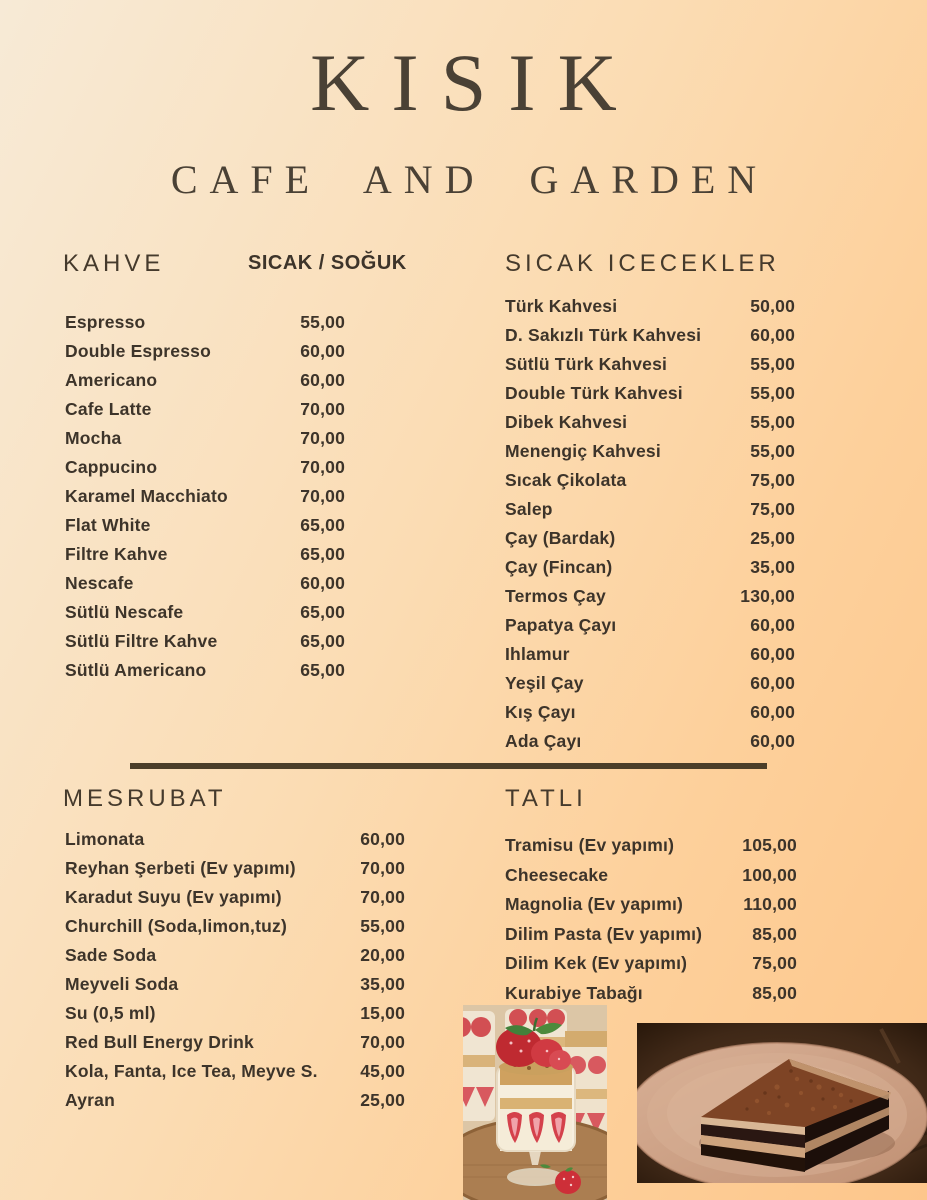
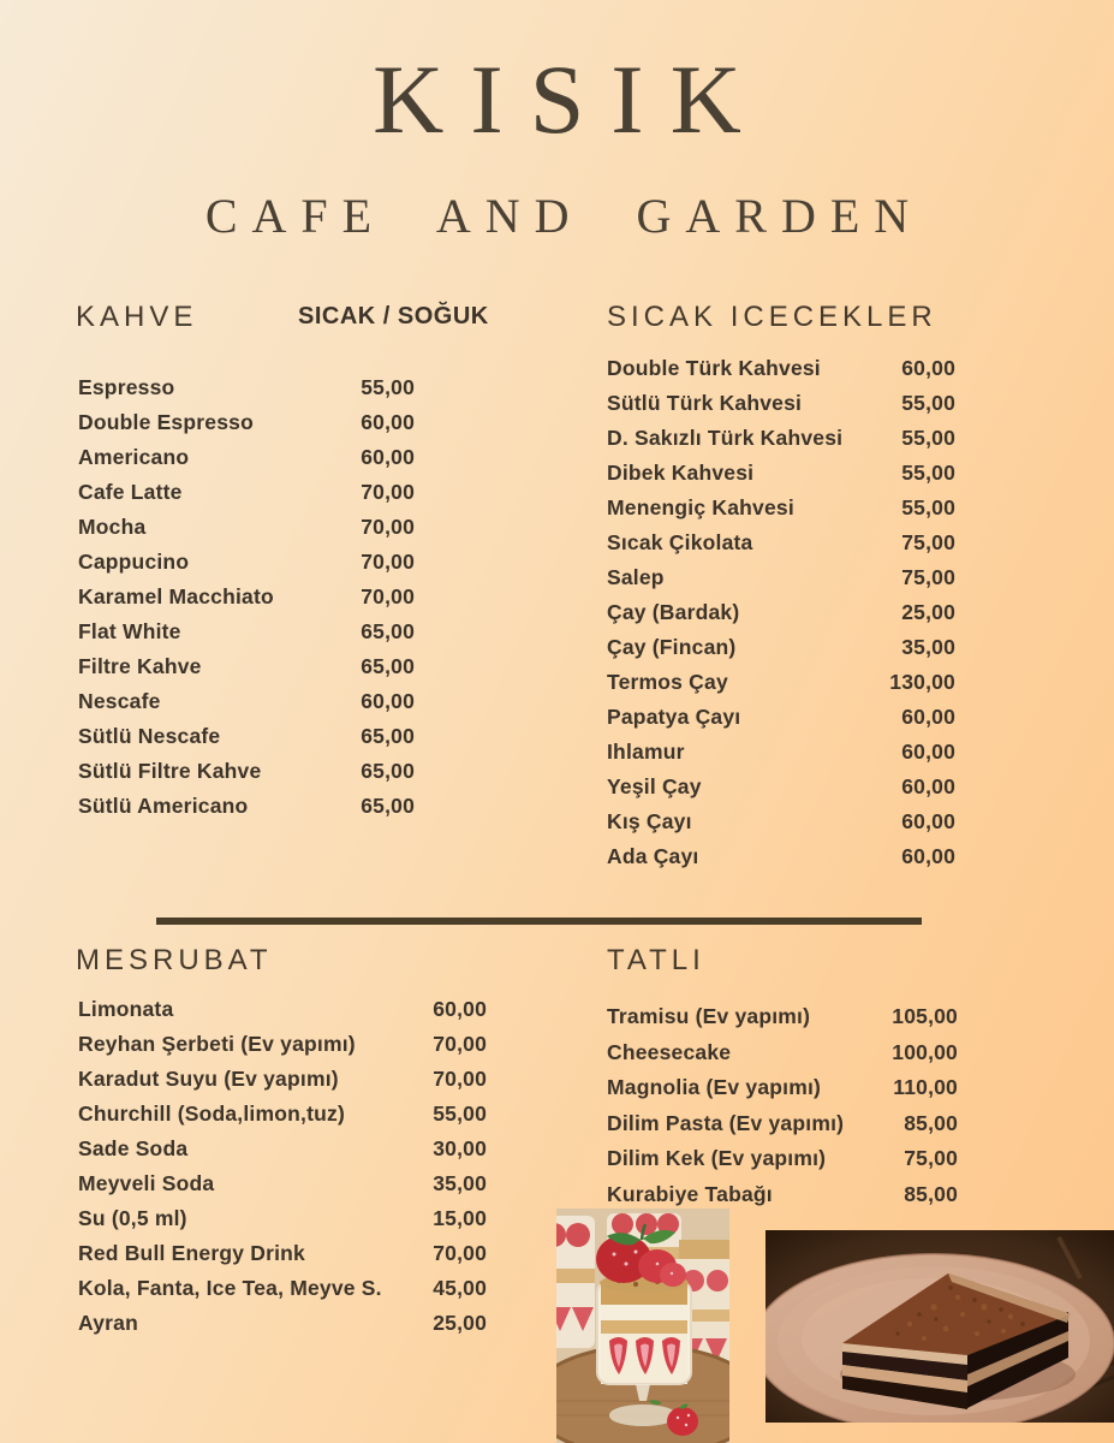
  KISIK
  CAFE AND GARDEN
  KAHVE
  SICAK / SOĞUK
  SICAK ICECEKLER
  Espresso
  55,00
  Double Espresso
  60,00
  Americano
  60,00
  Cafe Latte
  70,00
  Mocha
  70,00
  Cappucino
  70,00
  Karamel Macchiato
  70,00
  Flat White
  65,00
  Filtre Kahve
  65,00
  Nescafe
  60,00
  Sütlü Nescafe
  65,00
  Sütlü Filtre Kahve
  65,00
  Sütlü Americano
  65,00
- Türk Kahvesi
- 50,00
- D. Sakızlı Türk Kahvesi
+ Double Türk Kahvesi
  60,00
  Sütlü Türk Kahvesi
  55,00
- Double Türk Kahvesi
+ D. Sakızlı Türk Kahvesi
  55,00
  Dibek Kahvesi
  55,00
  Menengiç Kahvesi
  55,00
  Sıcak Çikolata
  75,00
  Salep
  75,00
  Çay (Bardak)
  25,00
  Çay (Fincan)
  35,00
  Termos Çay
  130,00
  Papatya Çayı
  60,00
  Ihlamur
  60,00
  Yeşil Çay
  60,00
  Kış Çayı
  60,00
  Ada Çayı
  60,00
  MESRUBAT
  TATLI
  Limonata
  60,00
  Reyhan Şerbeti (Ev yapımı)
  70,00
  Karadut Suyu (Ev yapımı)
  70,00
  Churchill (Soda,limon,tuz)
  55,00
  Sade Soda
- 20,00
+ 30,00
  Meyveli Soda
  35,00
  Su (0,5 ml)
  15,00
  Red Bull Energy Drink
  70,00
  Kola, Fanta, Ice Tea, Meyve S.
  45,00
  Ayran
  25,00
  Tramisu (Ev yapımı)
  105,00
  Cheesecake
  100,00
  Magnolia (Ev yapımı)
  110,00
  Dilim Pasta (Ev yapımı)
  85,00
  Dilim Kek (Ev yapımı)
  75,00
  Kurabiye Tabağı
  85,00
